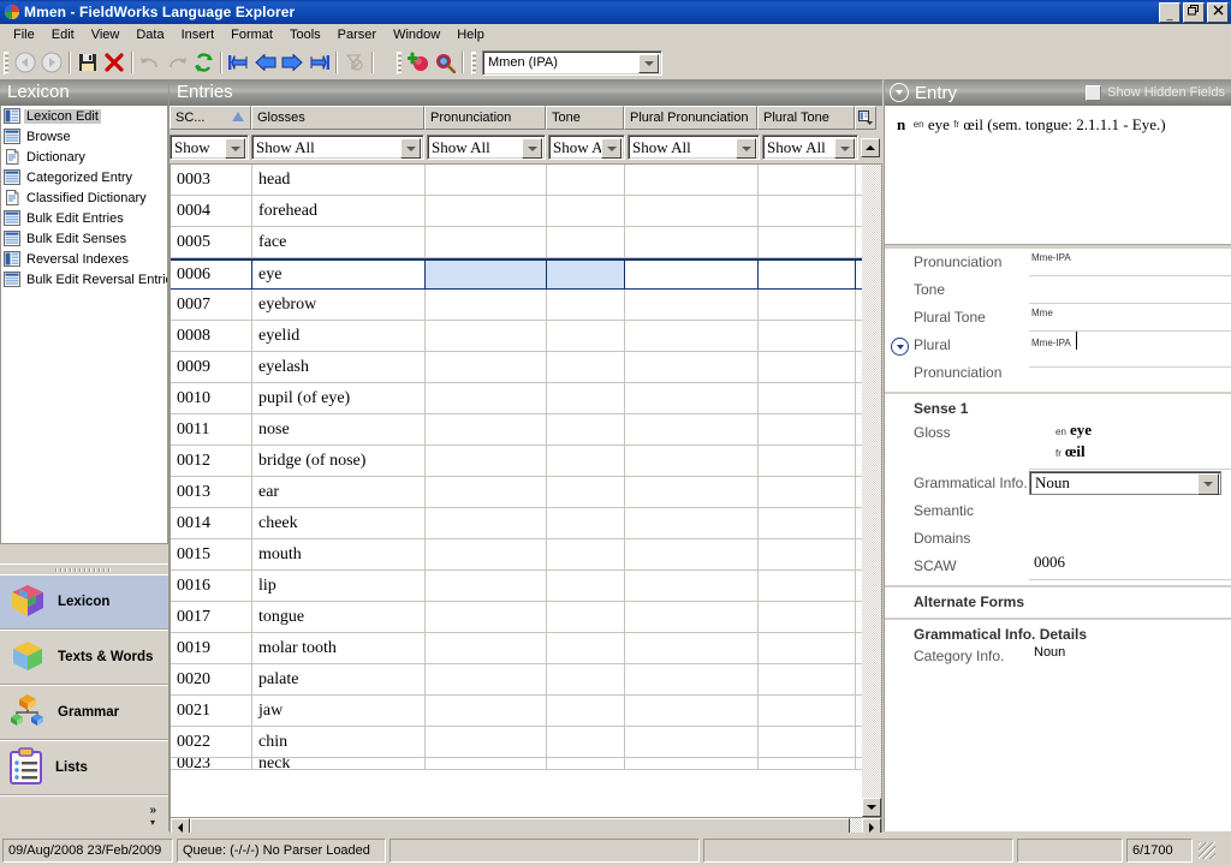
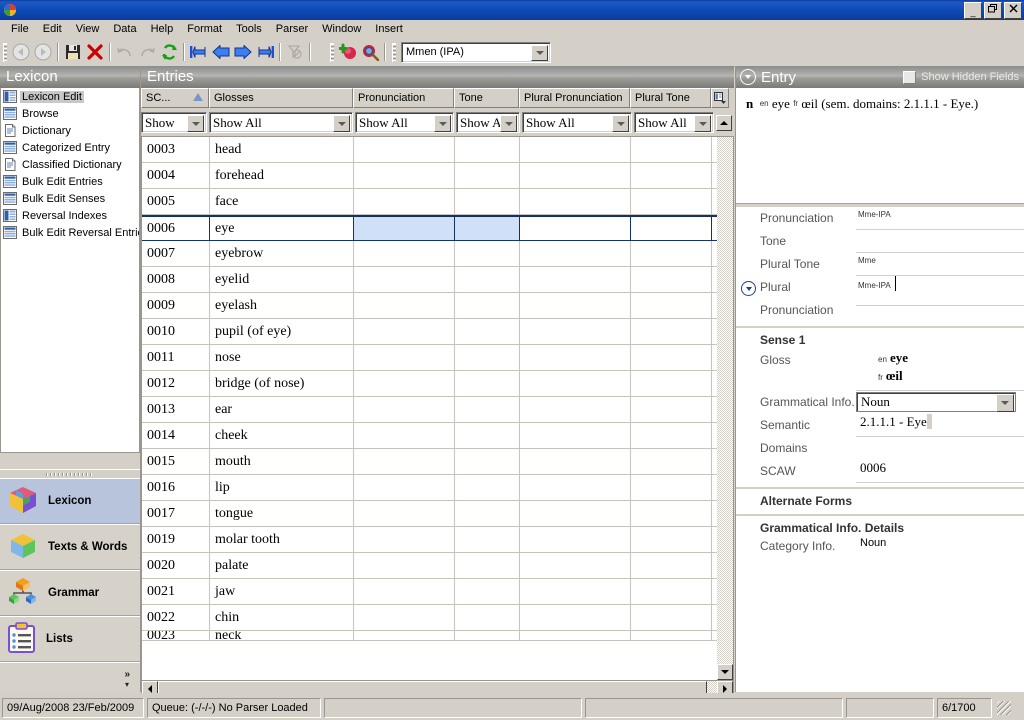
- Mmen - FieldWorks Language Explorer
  _
  File
  Edit
  View
  Data
- Insert
+ Help
  Format
  Tools
  Parser
  Window
- Help
+ Insert
  Mmen (IPA)
  Lexicon
  Lexicon Edit
  Browse
  Dictionary
  Categorized Entry
  Classified Dictionary
  Bulk Edit Entries
  Bulk Edit Senses
  Reversal Indexes
  Bulk Edit Reversal Entri
  Lexicon
  Texts & Words
  Grammar
  Lists
  »
  ▾
  Entries
  SC...
  Glosses
  Pronunciation
  Tone
  Plural Pronunciation
  Plural Tone
  Show
  Show All
  Show All
  Show A
  Show All
  Show All
  0003
  head
  0004
  forehead
  0005
  face
  0006
  eye
  0007
  eyebrow
  0008
  eyelid
  0009
  eyelash
  0010
  pupil (of eye)
  0011
  nose
  0012
  bridge (of nose)
  0013
  ear
  0014
  cheek
  0015
  mouth
  0016
  lip
  0017
  tongue
  0019
  molar tooth
  0020
  palate
  0021
  jaw
  0022
  chin
  0023
  neck
  Entry
  Show Hidden Fields
- n en eye fr œil (sem. tongue: 2.1.1.1 - Eye.)
+ n en eye fr œil (sem. domains: 2.1.1.1 - Eye.)
  Pronunciation
  Mme-IPA
  Tone
  Plural Tone
  Mme
  Plural Pronunciation
  Mme-IPA
  Sense 1
  Gloss
  en eye
  fr œil
  Grammatical Info.
  Noun
  Semantic Domains
+ 2.1.1.1 - Eye
  SCAW
  0006
  Alternate Forms
  Grammatical Info. Details
  Category Info.
  Noun
  09/Aug/2008 23/Feb/2009
  Queue: (-/-/-) No Parser Loaded
  6/1700
